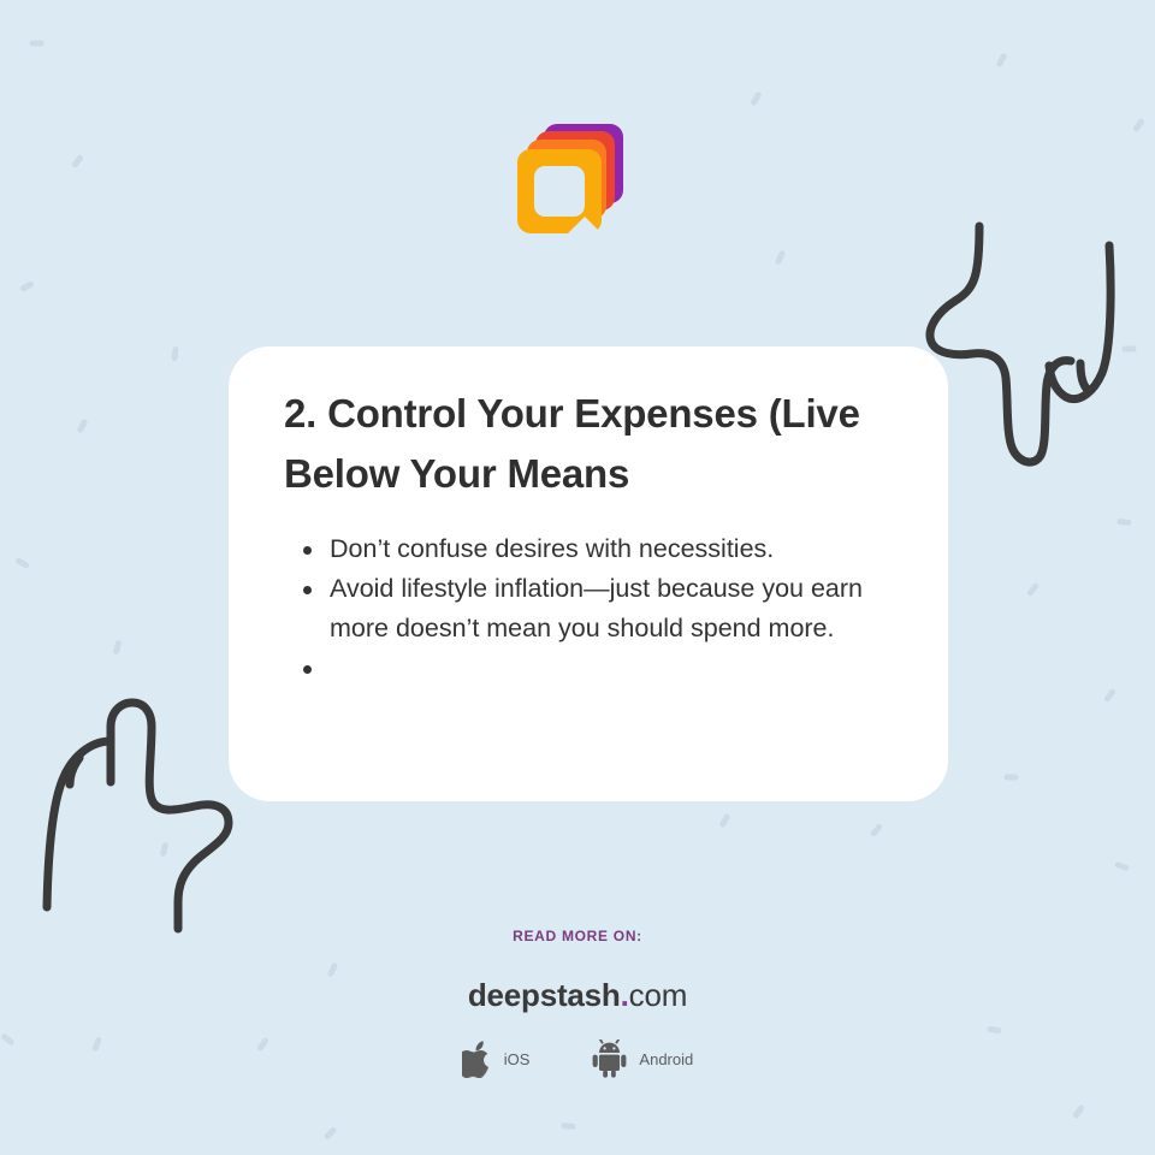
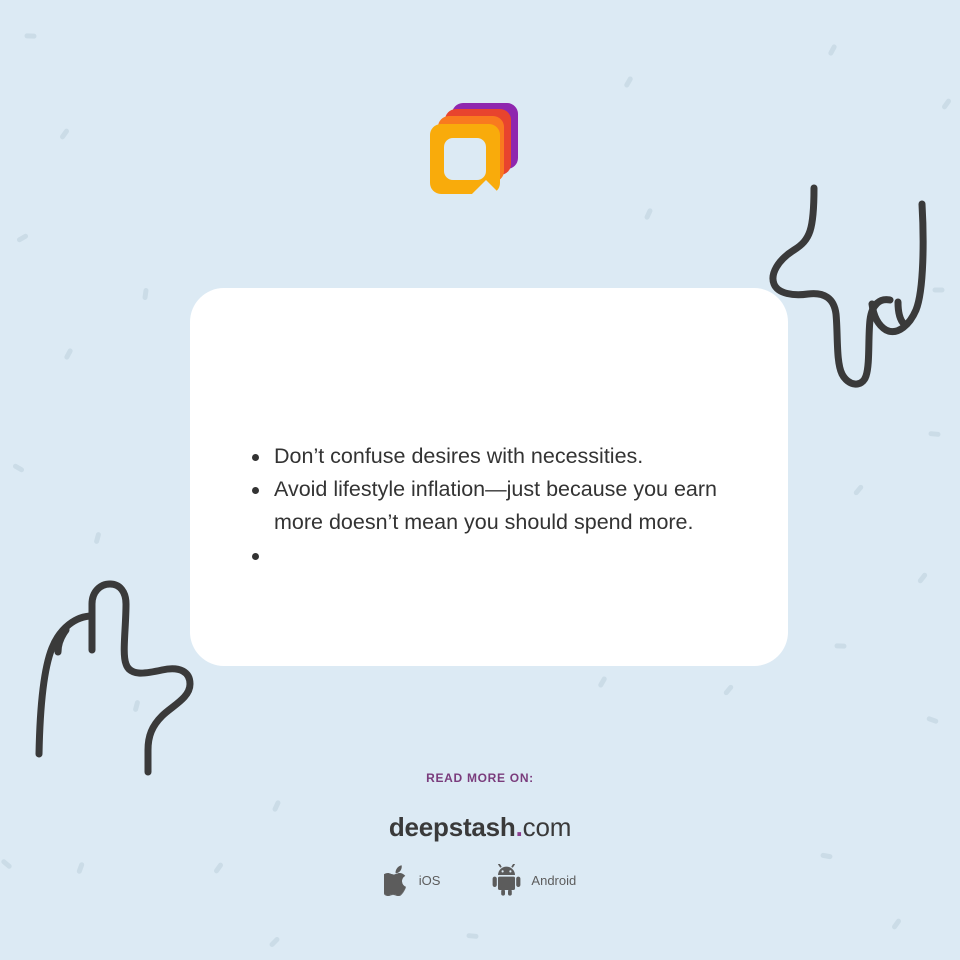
- 2. Control Your Expenses (Live Below Your Means
  Don’t confuse desires with necessities.
  Avoid lifestyle inflation—just because you earn more doesn’t mean you should spend more.
  READ MORE ON:
  deepstash.com
  iOS
  Android
